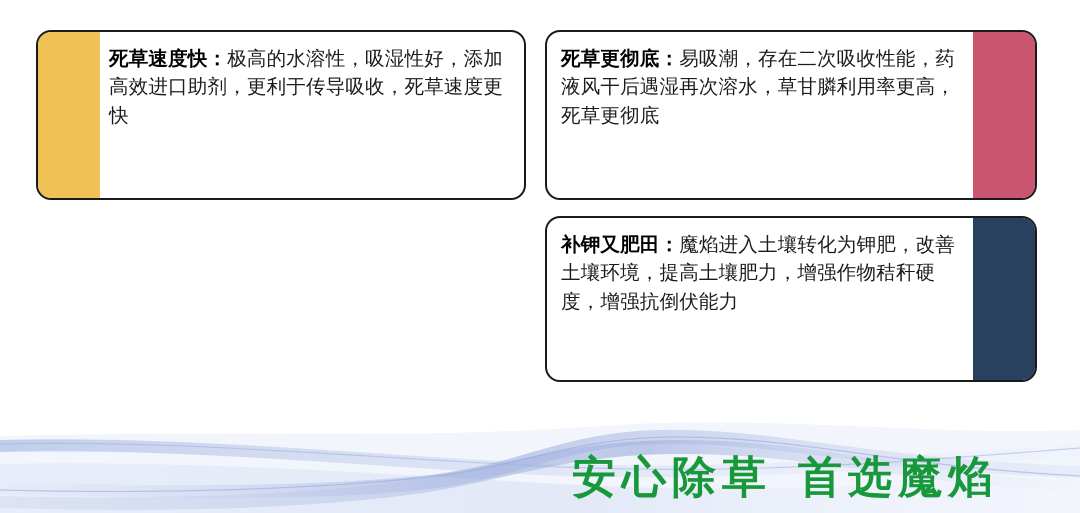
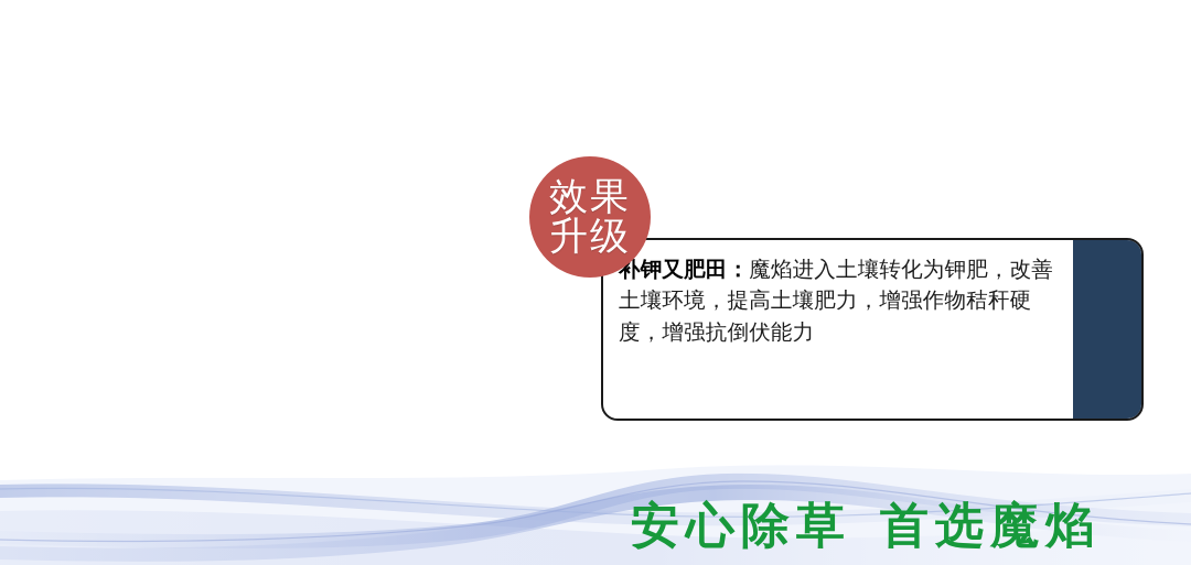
- 死草速度快：极高的水溶性，吸湿性好，添加高效进口助剂，更利于传导吸收，死草速度更快
- 死草更彻底：易吸潮，存在二次吸收性能，药液风干后遇湿再次溶水，草甘膦利用率更高，死草更彻底
  补钾又肥田：魔焰进入土壤转化为钾肥，改善土壤环境，提高土壤肥力，增强作物秸秆硬度，增强抗倒伏能力
+ 效果
+ 升级
  安心除草
  首选魔焰
